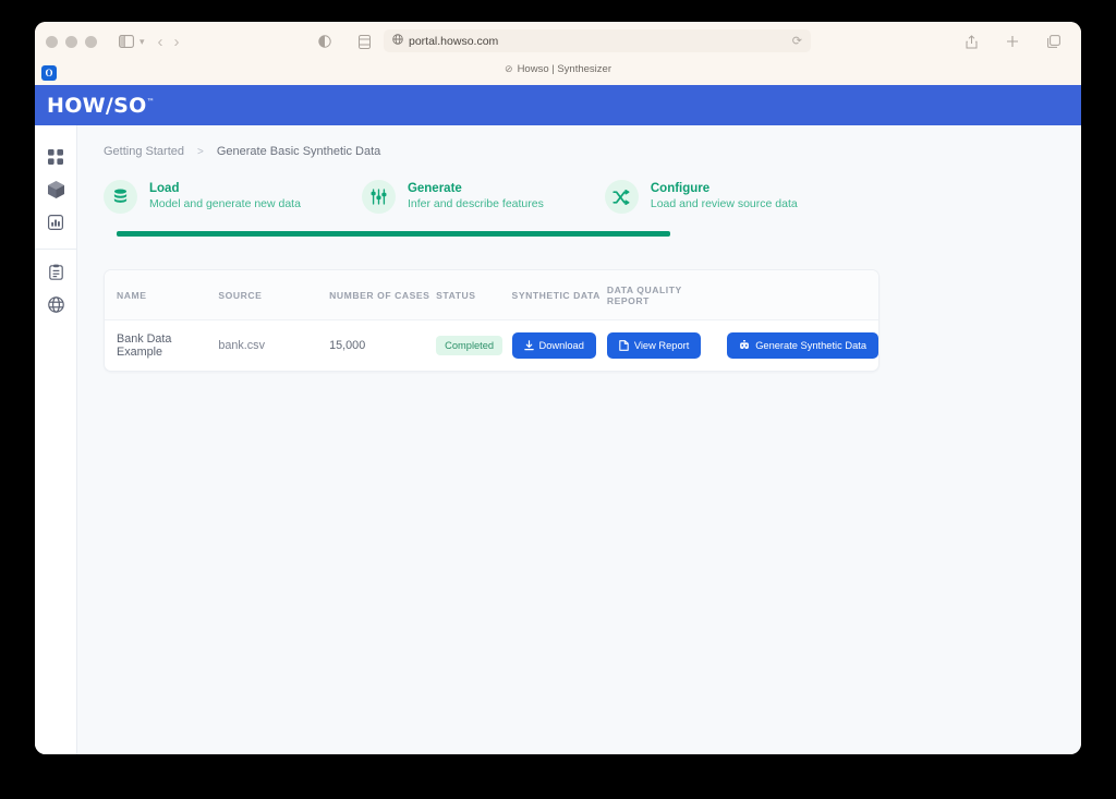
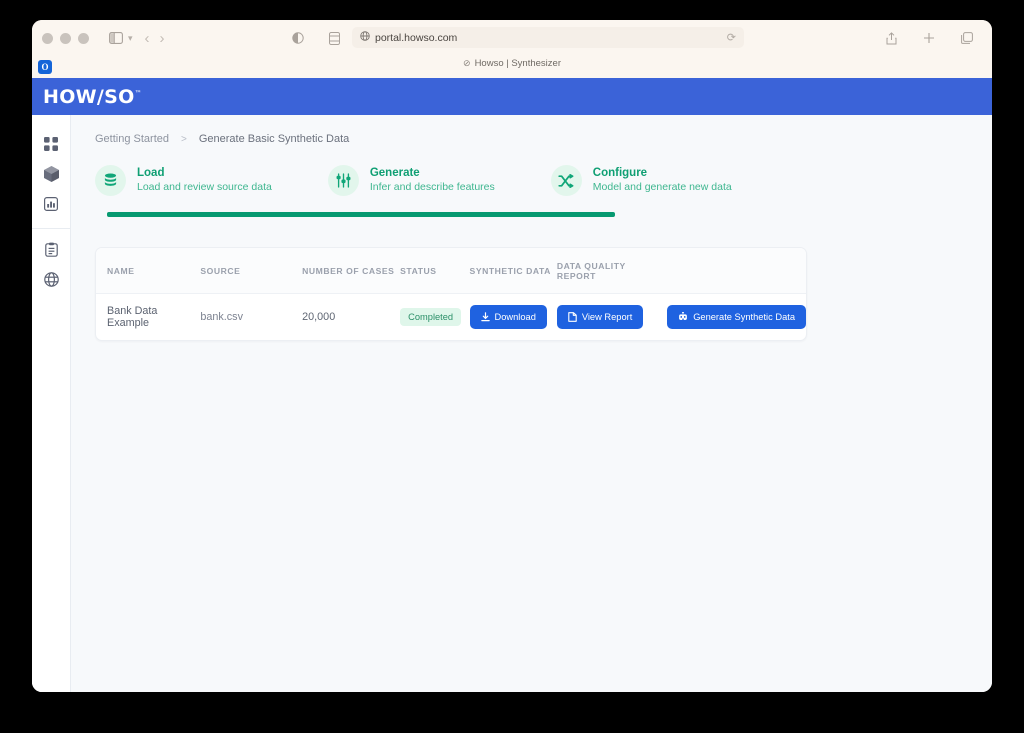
  ▾
  ‹
  ›
  portal.howso.com
  ⟳
  O
  ⊘
  Howso | Synthesizer
  HOW/SO™
  Getting Started
  >
  Generate Basic Synthetic Data
  Load
- Model and generate new data
+ Load and review source data
  Generate
  Infer and describe features
  Configure
- Load and review source data
+ Model and generate new data
  NAME	SOURCE	NUMBER OF CASES	STATUS	SYNTHETIC DATA	DATA QUALITY REPORT
- Bank Data Example	bank.csv	15,000	Completed	Download	View Report	Generate Synthetic Data
+ Bank Data Example	bank.csv	20,000	Completed	Download	View Report	Generate Synthetic Data
